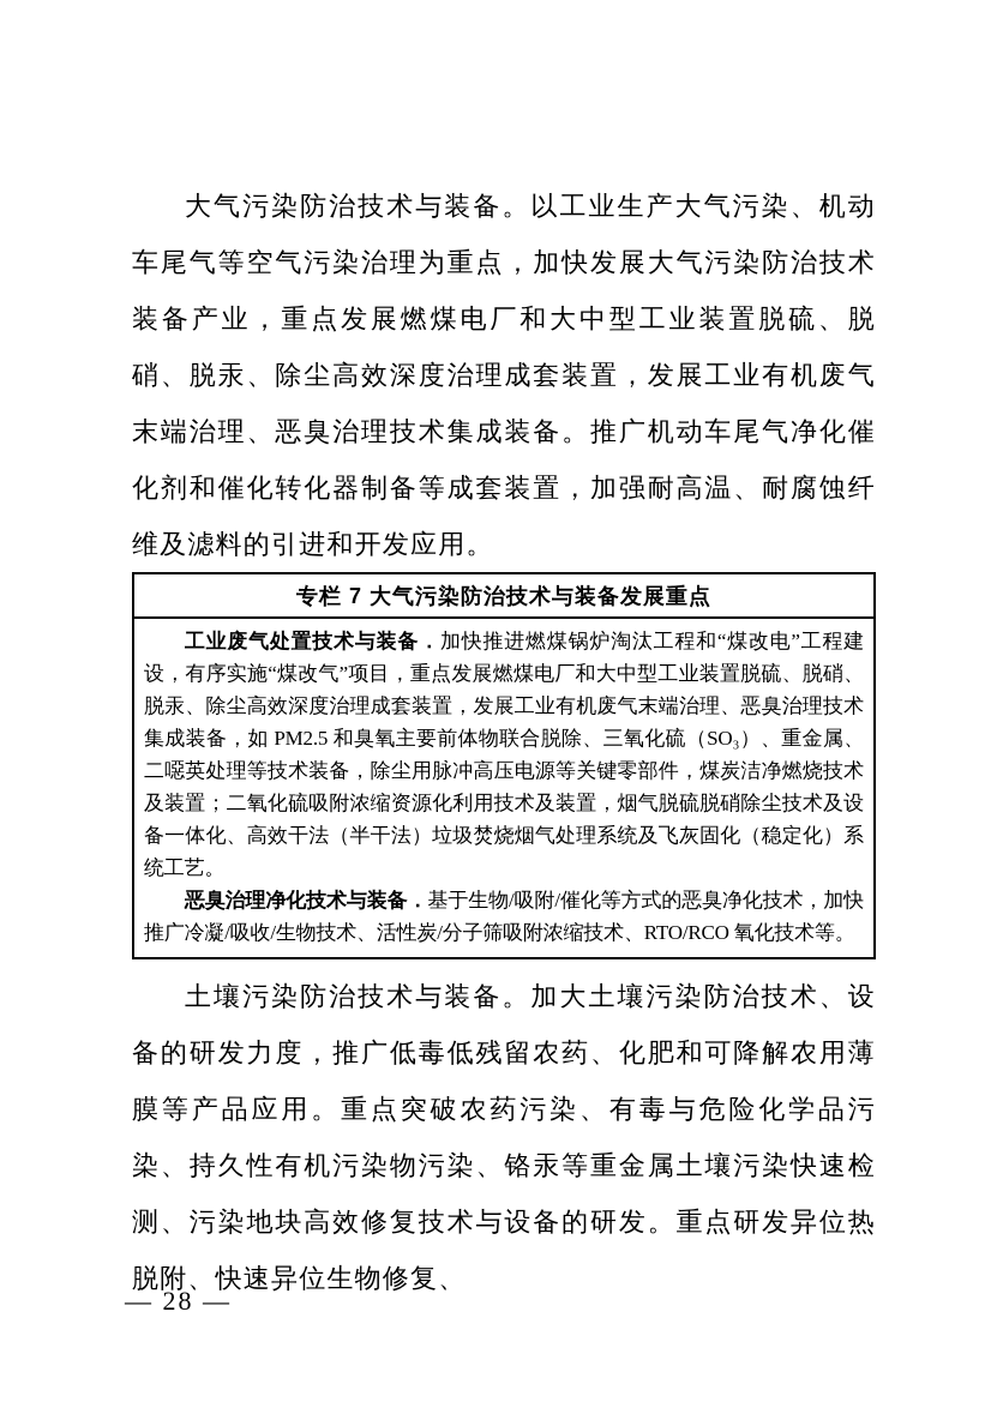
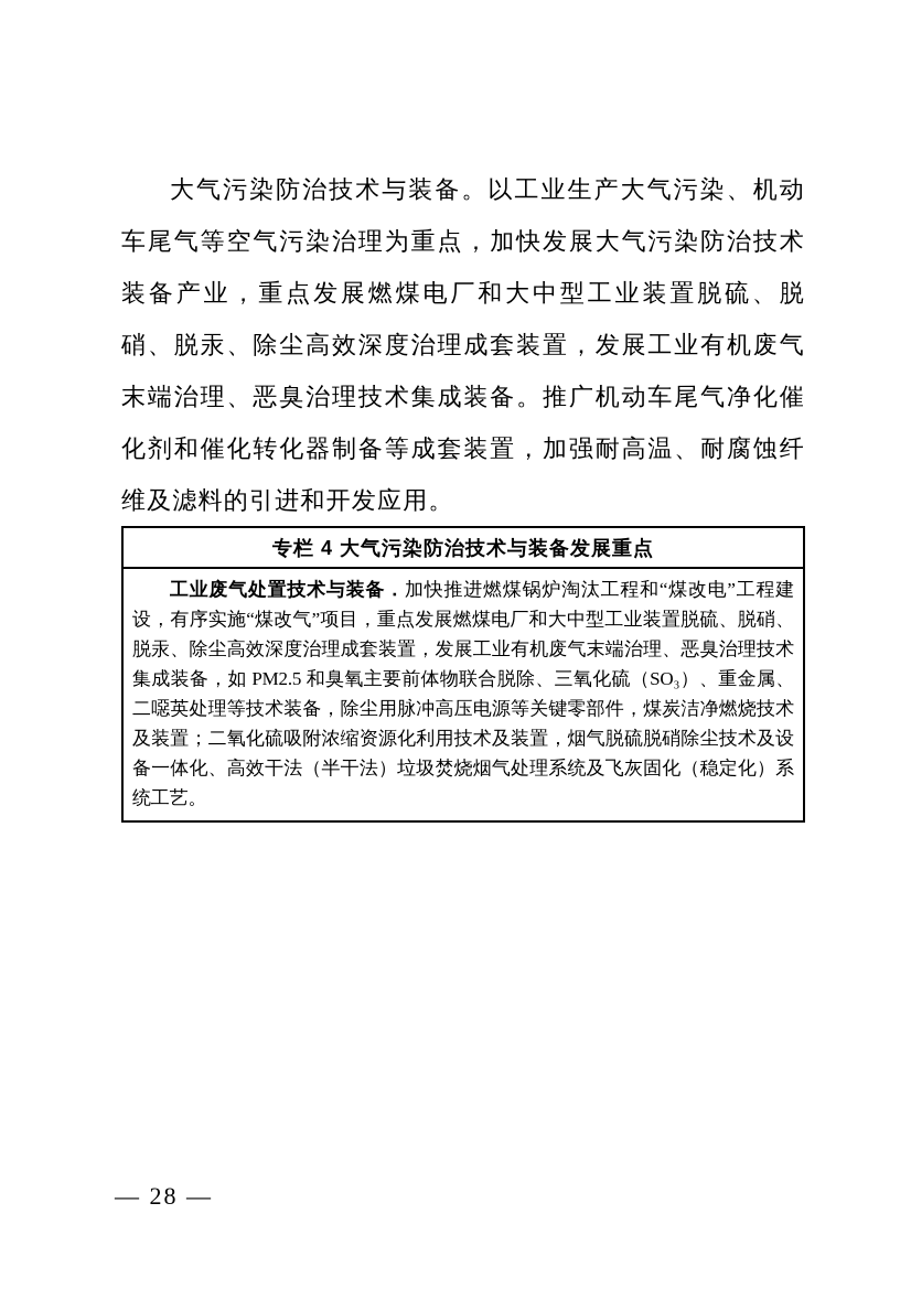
  大气污染防治技术与装备。以工业生产大气污染、机动车尾气等空气污染治理为重点，加快发展大气污染防治技术装备产业，重点发展燃煤电厂和大中型工业装置脱硫、脱硝、脱汞、除尘高效深度治理成套装置，发展工业有机废气末端治理、恶臭治理技术集成装备。推广机动车尾气净化催化剂和催化转化器制备等成套装置，加强耐高温、耐腐蚀纤维及滤料的引进和开发应用。
- 专栏 7 大气污染防治技术与装备发展重点
+ 专栏 4 大气污染防治技术与装备发展重点
  工业废气处置技术与装备．加快推进燃煤锅炉淘汰工程和“煤改电”工程建设，有序实施“煤改气”项目，重点发展燃煤电厂和大中型工业装置脱硫、脱硝、脱汞、除尘高效深度治理成套装置，发展工业有机废气末端治理、恶臭治理技术集成装备，如 PM2.5 和臭氧主要前体物联合脱除、三氧化硫（SO₃）、重金属、二噁英处理等技术装备，除尘用脉冲高压电源等关键零部件，煤炭洁净燃烧技术及装置；二氧化硫吸附浓缩资源化利用技术及装置，烟气脱硫脱硝除尘技术及设备一体化、高效干法（半干法）垃圾焚烧烟气处理系统及飞灰固化（稳定化）系统工艺。
- 恶臭治理净化技术与装备．基于生物/吸附/催化等方式的恶臭净化技术，加快推广冷凝/吸收/生物技术、活性炭/分子筛吸附浓缩技术、RTO/RCO 氧化技术等。
- 土壤污染防治技术与装备。加大土壤污染防治技术、设备的研发力度，推广低毒低残留农药、化肥和可降解农用薄膜等产品应用。重点突破农药污染、有毒与危险化学品污染、持久性有机污染物污染、铬汞等重金属土壤污染快速检测、污染地块高效修复技术与设备的研发。重点研发异位热脱附、快速异位生物修复、
  — 28 —
